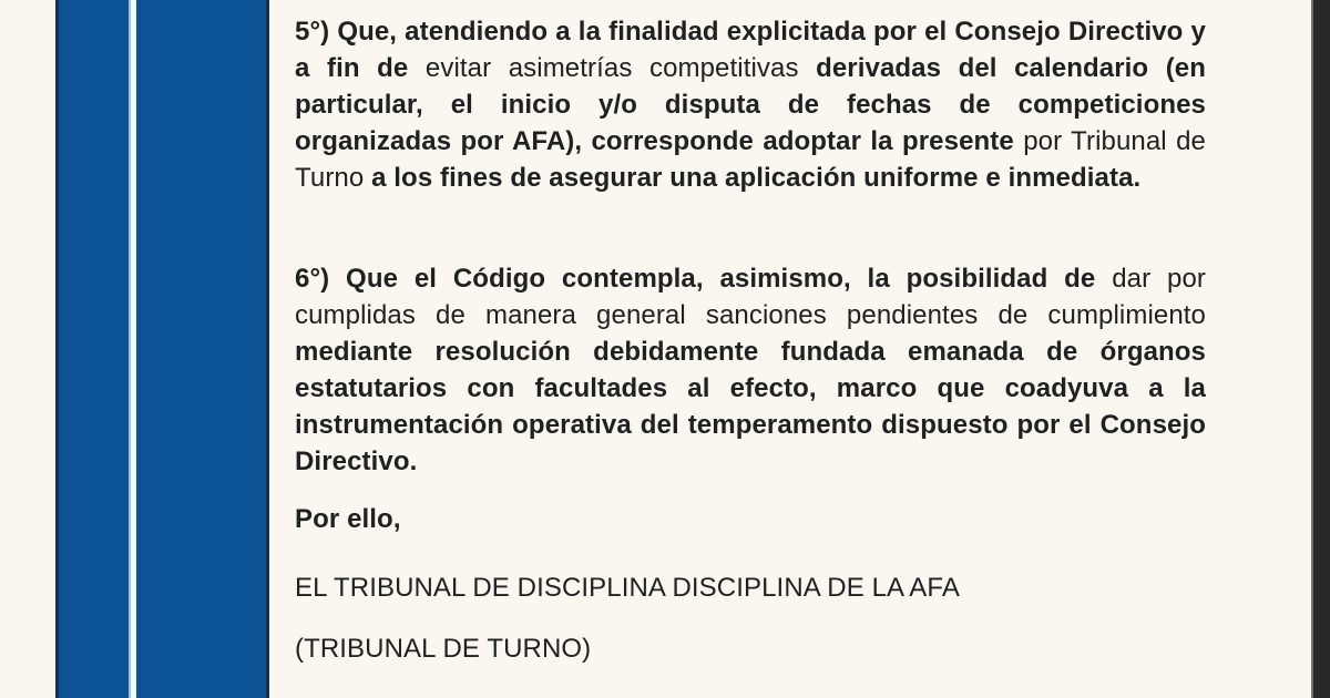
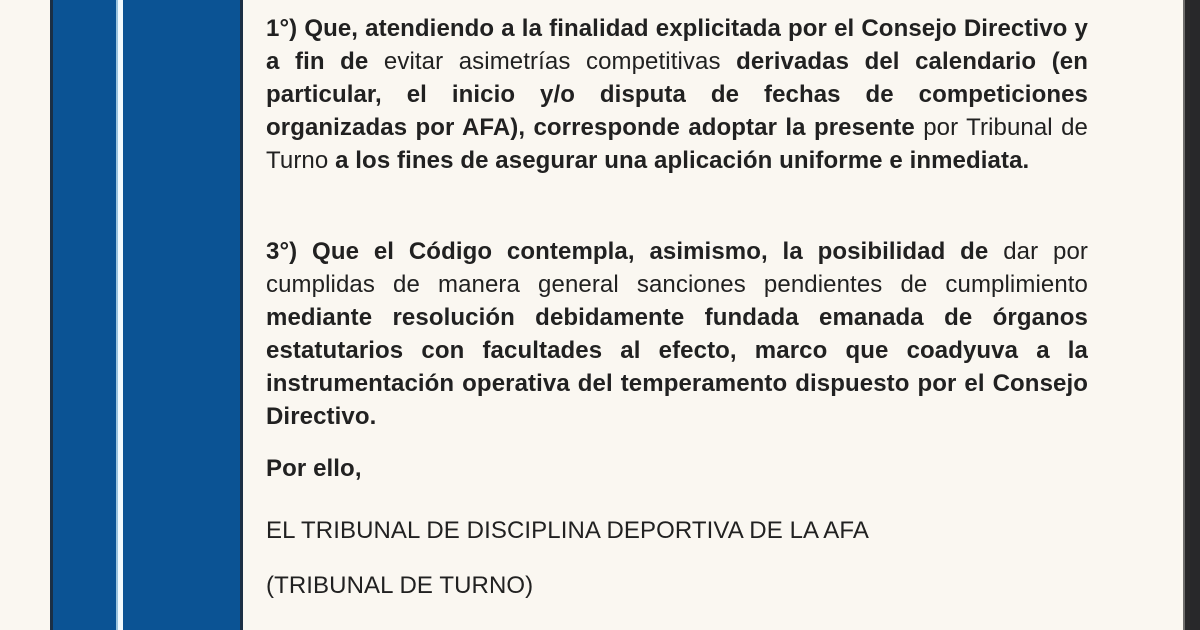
- 5°) Que, atendiendo a la finalidad explicitada por el Consejo Directivo y a fin de evitar asimetrías competitivas derivadas del calendario (en particular, el inicio y/o disputa de fechas de competiciones organizadas por AFA), corresponde adoptar la presente por Tribunal de Turno a los fines de asegurar una aplicación uniforme e inmediata.
+ 1°) Que, atendiendo a la finalidad explicitada por el Consejo Directivo y a fin de evitar asimetrías competitivas derivadas del calendario (en particular, el inicio y/o disputa de fechas de competiciones organizadas por AFA), corresponde adoptar la presente por Tribunal de Turno a los fines de asegurar una aplicación uniforme e inmediata.
- 6°) Que el Código contempla, asimismo, la posibilidad de dar por cumplidas de manera general sanciones pendientes de cumplimiento mediante resolución debidamente fundada emanada de órganos estatutarios con facultades al efecto, marco que coadyuva a la instrumentación operativa del temperamento dispuesto por el Consejo Directivo.
+ 3°) Que el Código contempla, asimismo, la posibilidad de dar por cumplidas de manera general sanciones pendientes de cumplimiento mediante resolución debidamente fundada emanada de órganos estatutarios con facultades al efecto, marco que coadyuva a la instrumentación operativa del temperamento dispuesto por el Consejo Directivo.
  Por ello,
- EL TRIBUNAL DE DISCIPLINA DISCIPLINA DE LA AFA
+ EL TRIBUNAL DE DISCIPLINA DEPORTIVA DE LA AFA
  (TRIBUNAL DE TURNO)
